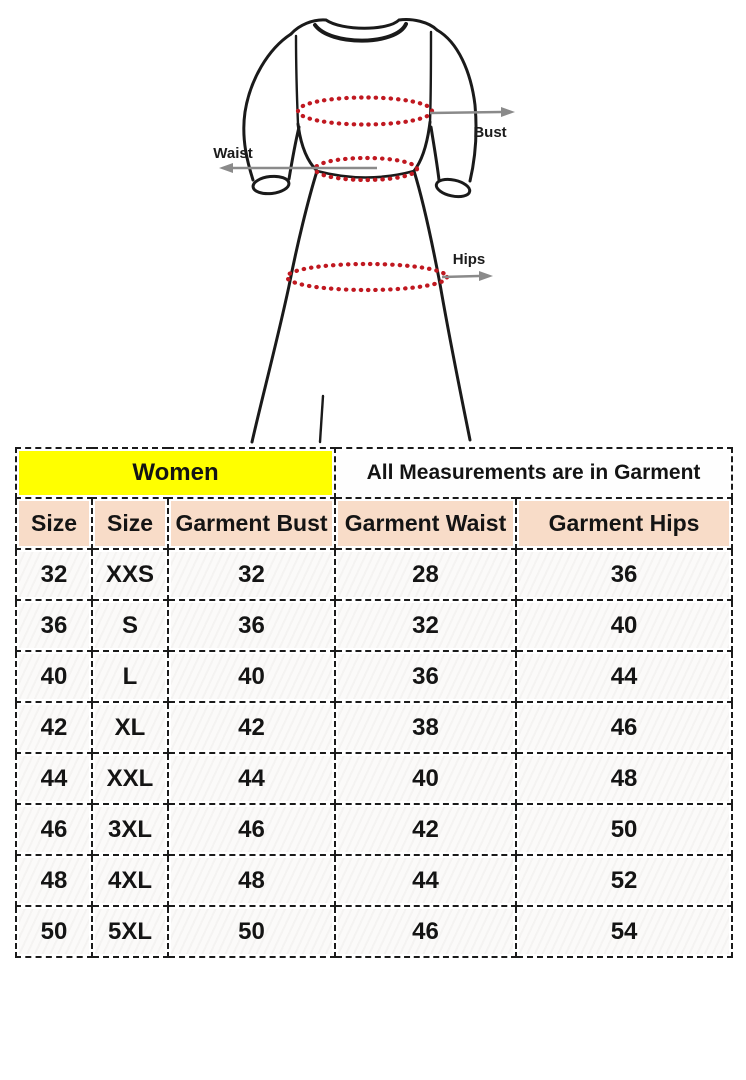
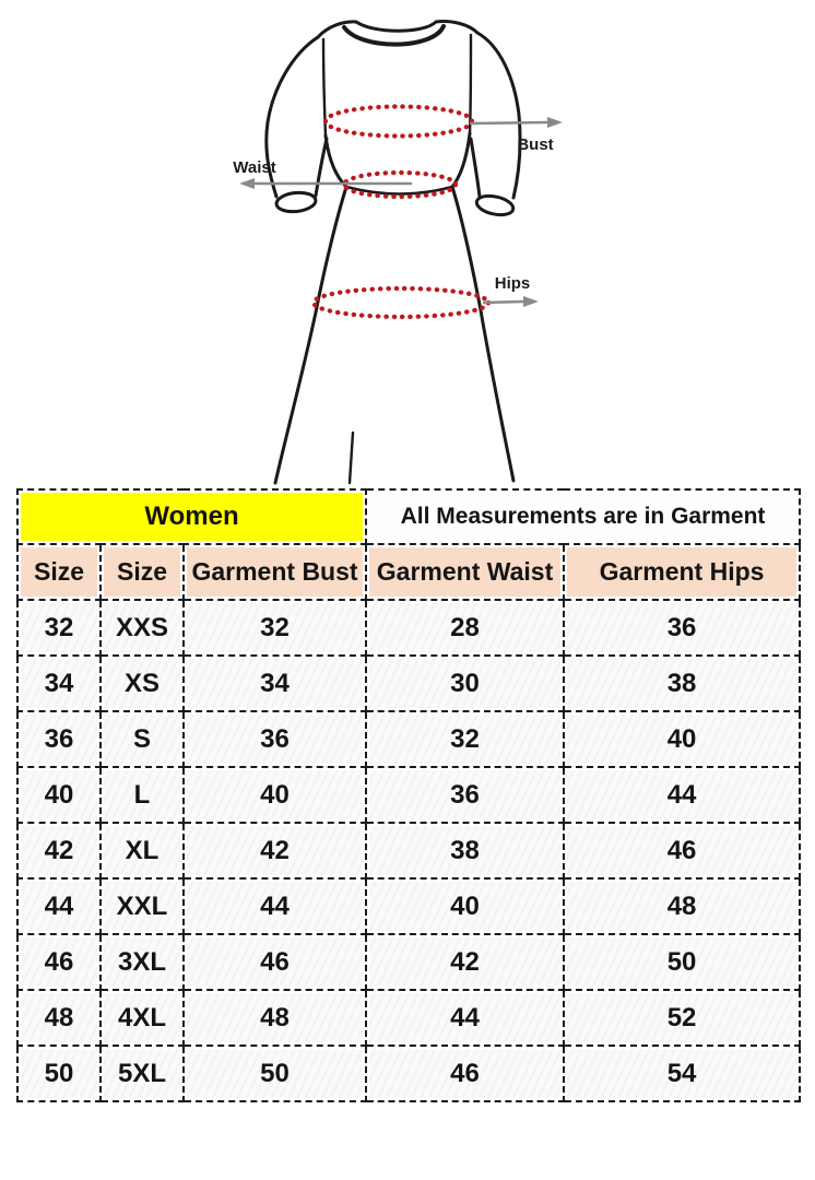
  Bust
  Waist
  Hips
  Women	All Measurements are in Garment
  Size	Size	Garment Bust	Garment Waist	Garment Hips
  32	XXS	32	28	36
+ 34	XS	34	30	38
  36	S	36	32	40
  40	L	40	36	44
  42	XL	42	38	46
  44	XXL	44	40	48
  46	3XL	46	42	50
  48	4XL	48	44	52
  50	5XL	50	46	54
